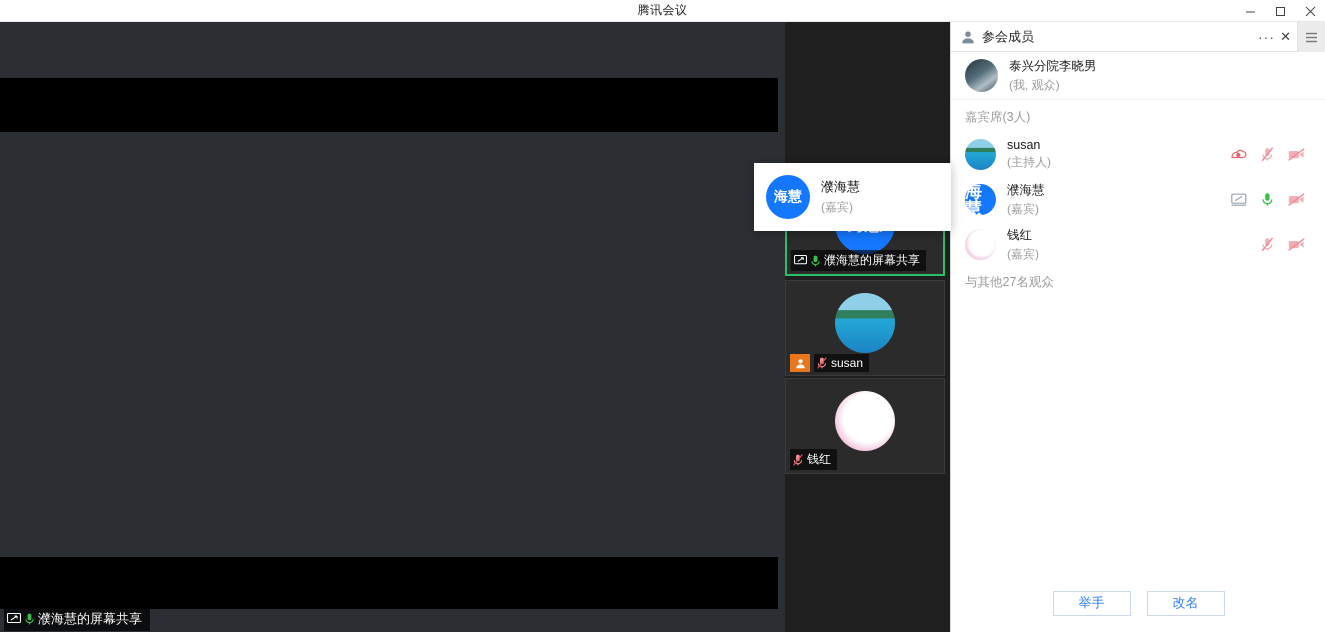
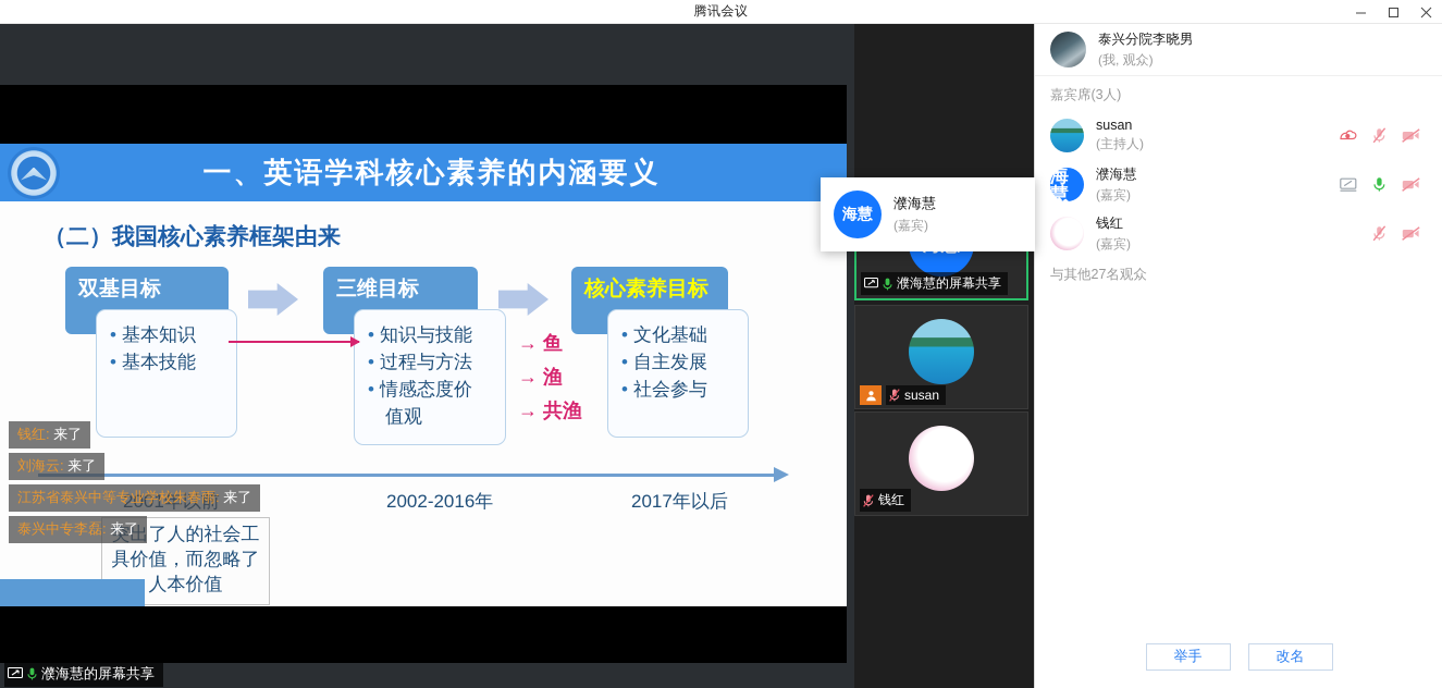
  腾讯会议
+ 一、英语学科核心素养的内涵要义
+ （二）我国核心素养框架由来
+ 双基目标
+ • 基本知识
+ • 基本技能
+ 三维目标
+ • 知识与技能
+ • 过程与方法
+ • 情感态度价
+ 值观
+ 核心素养目标
+ • 文化基础
+ • 自主发展
+ • 社会参与
+ → 鱼
+ → 渔
+ → 共渔
+ 2001年以前
+ 2002-2016年
+ 2017年以后
+ 突出了人的社会工具价值，而忽略了人本价值
+ 钱红: 来了
+ 刘海云: 来了
+ 江苏省泰兴中等专业学校朱春雨: 来了
+ 泰兴中专李磊: 来了
  濮海慧的屏幕共享
  susan
  钱红
  海慧
  濮海慧
  (嘉宾)
  濮海慧的屏幕共享
- 参会成员
- ···
- ✕
  泰兴分院李晓男
  (我, 观众)
  嘉宾席(3人)
  susan
  (主持人)
  海慧
  濮海慧
  (嘉宾)
  钱红
  (嘉宾)
  与其他27名观众
  举手
  改名
